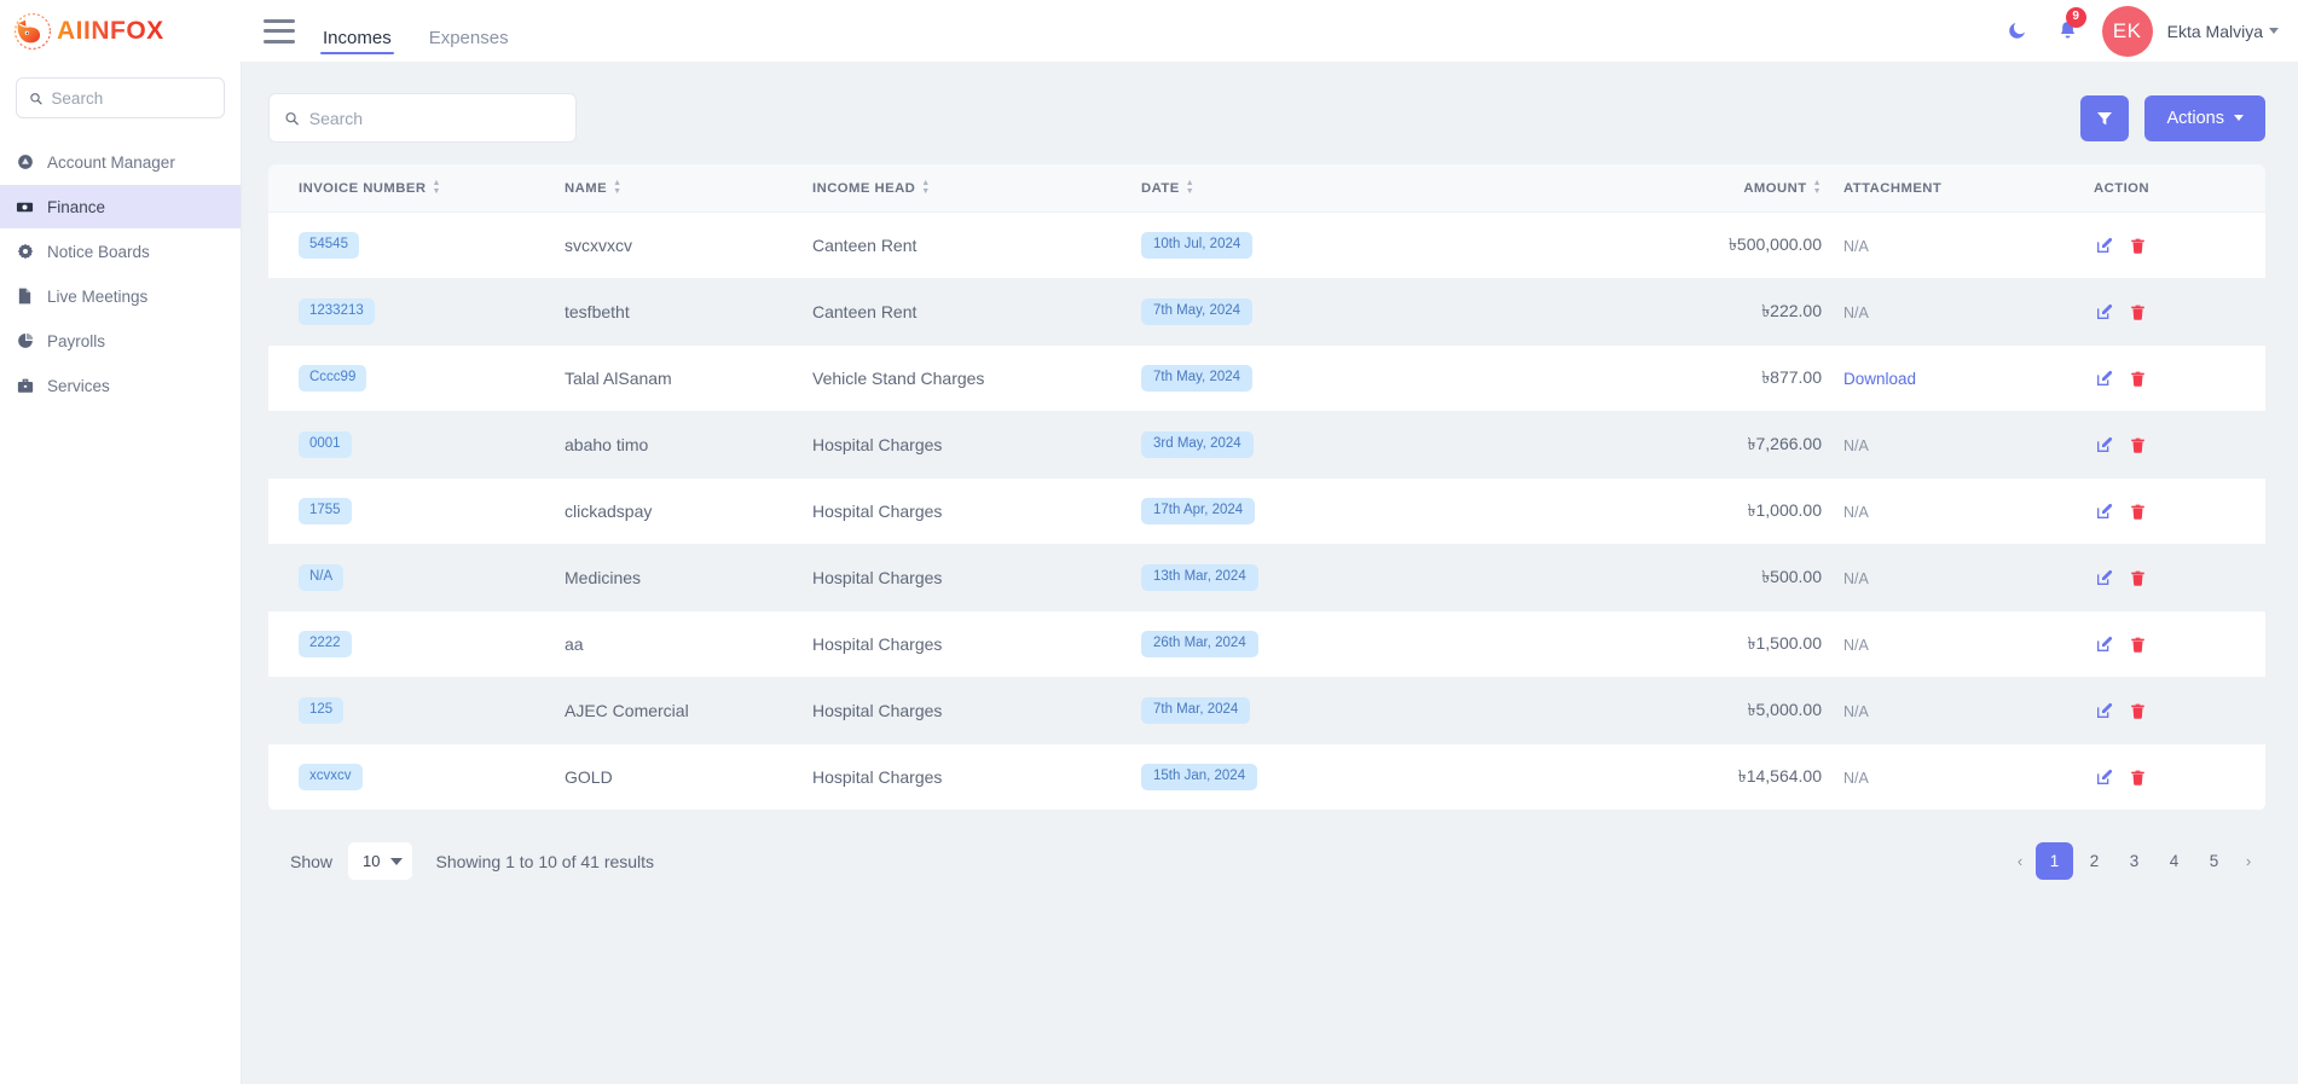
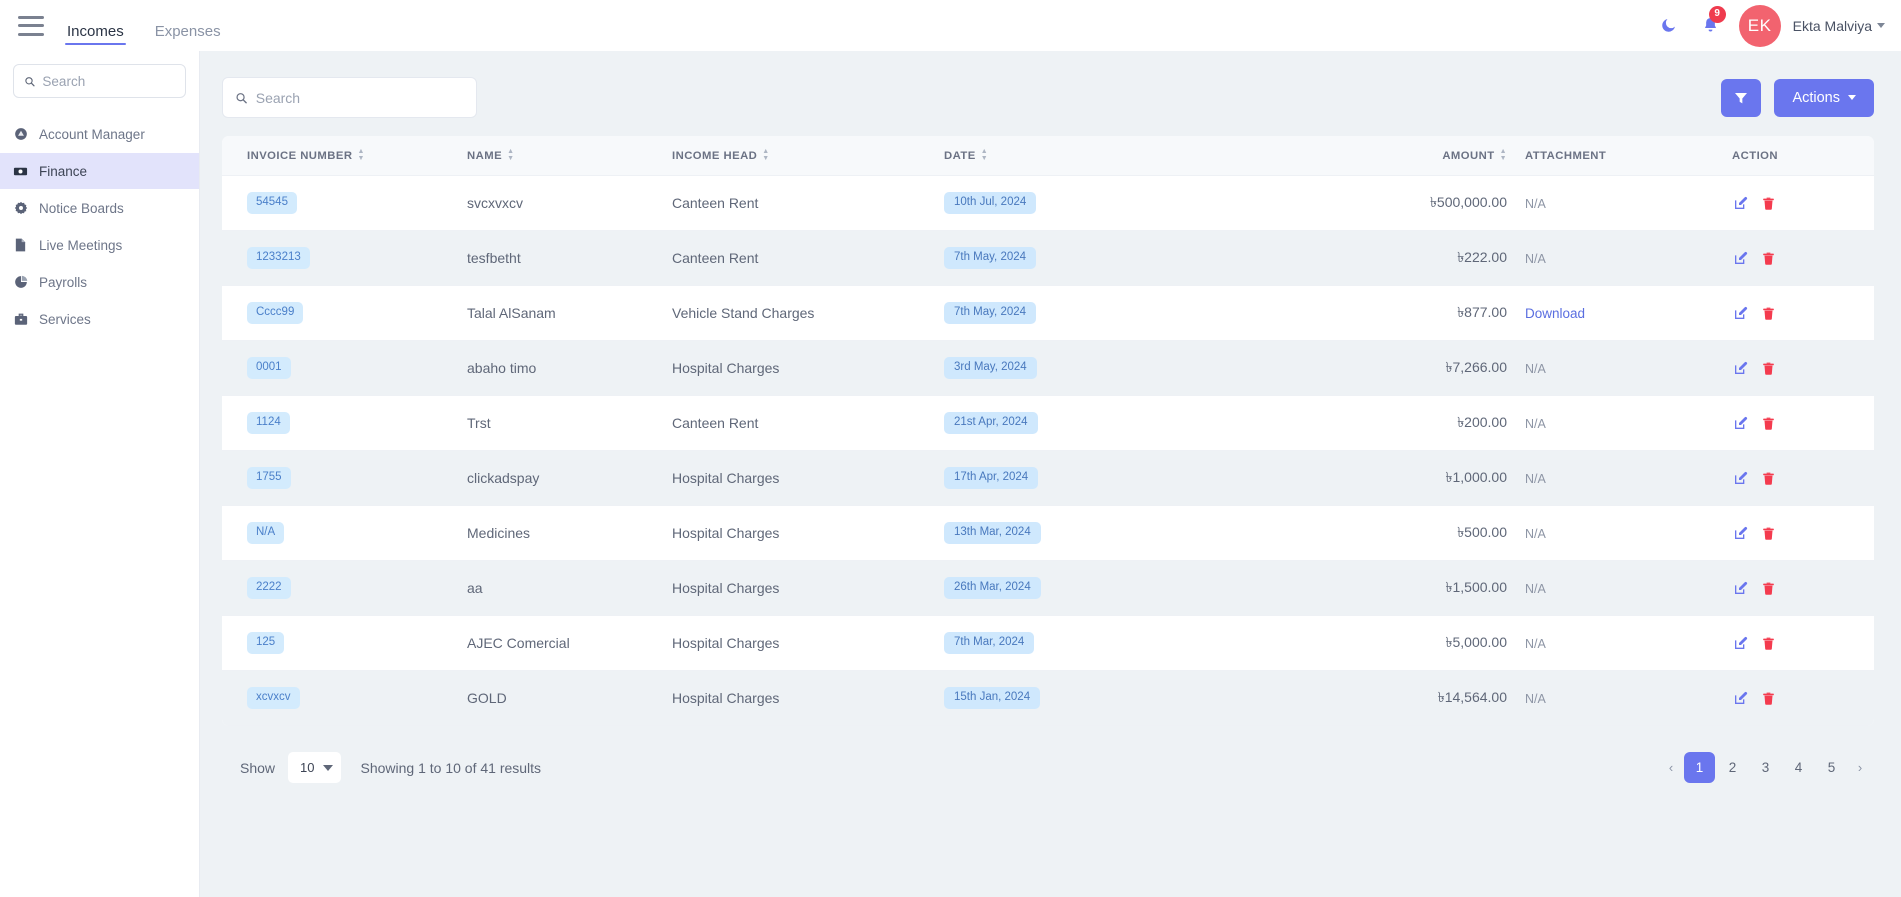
- AIINFOX
  Incomes
  Expenses
  9
  EK
  Ekta Malviya
  Search
  Account Manager
  Finance
  Notice Boards
  Live Meetings
  Payrolls
  Services
  Search
  Actions
  INVOICE NUMBER	NAME	INCOME HEAD	DATE	AMOUNT	ATTACHMENT	ACTION
  54545	svcxvxcv	Canteen Rent	10th Jul, 2024	৳500,000.00	N/A
  1233213	tesfbetht	Canteen Rent	7th May, 2024	৳222.00	N/A
  Cccc99	Talal AlSanam	Vehicle Stand Charges	7th May, 2024	৳877.00	Download
  0001	abaho timo	Hospital Charges	3rd May, 2024	৳7,266.00	N/A
+ 1124	Trst	Canteen Rent	21st Apr, 2024	৳200.00	N/A
  1755	clickadspay	Hospital Charges	17th Apr, 2024	৳1,000.00	N/A
  N/A	Medicines	Hospital Charges	13th Mar, 2024	৳500.00	N/A
  2222	aa	Hospital Charges	26th Mar, 2024	৳1,500.00	N/A
  125	AJEC Comercial	Hospital Charges	7th Mar, 2024	৳5,000.00	N/A
  xcvxcv	GOLD	Hospital Charges	15th Jan, 2024	৳14,564.00	N/A
  Show
  10
  Showing 1 to 10 of 41 results
  ‹
  1
  2
  3
  4
  5
  ›
